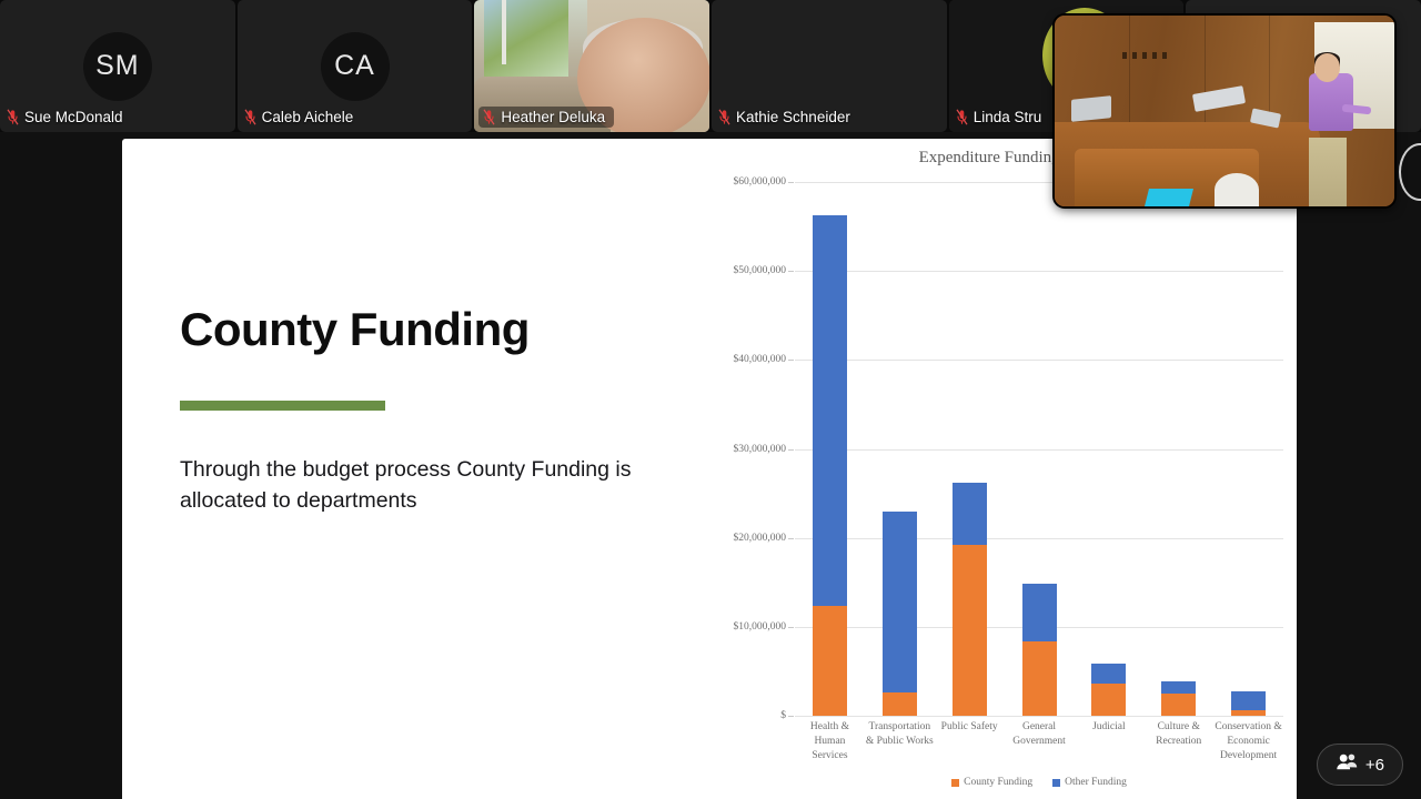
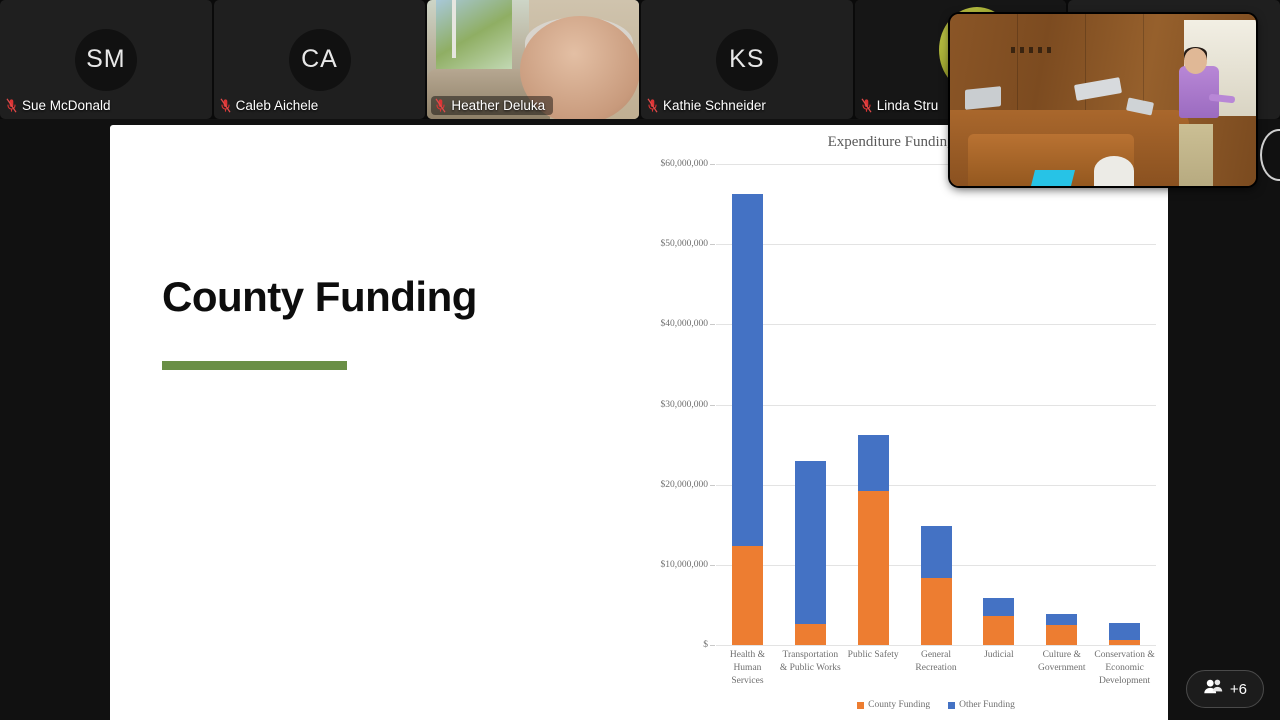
  SM
  Sue McDonald
  CA
  Caleb Aichele
  Heather Deluka
+ KS
  Kathie Schneider
  Linda Stru
  County Funding
- Through the budget process County Funding is allocated to departments
  Expenditure Fundin
  $60,000,000
  $50,000,000
  $40,000,000
  $30,000,000
  $20,000,000
  $10,000,000
  $
  Health &
  Human
  Services
  Transportation
  & Public Works
  Public Safety
  General
- Government
+ Recreation
  Judicial
  Culture &
- Recreation
+ Government
  Conservation &
  Economic
  Development
  County Funding
  Other Funding
  +6
